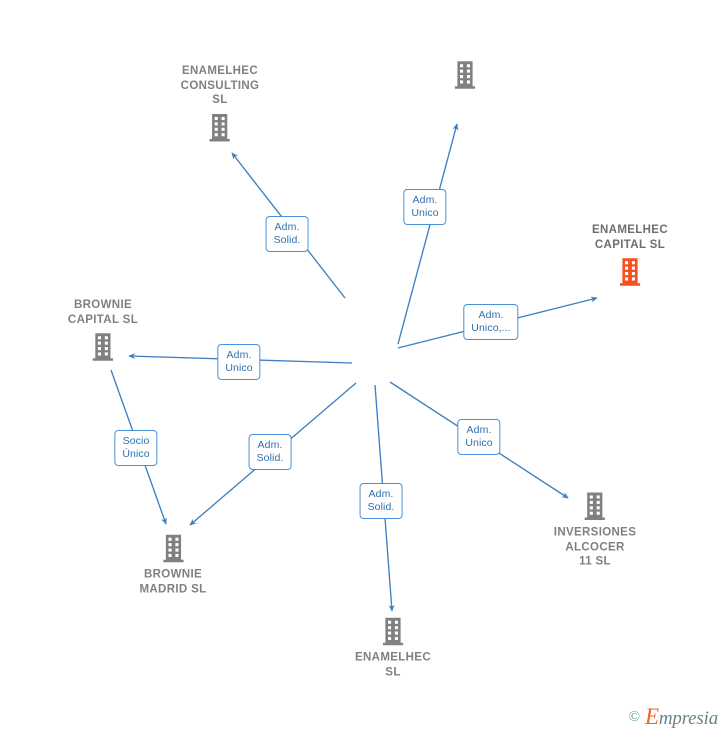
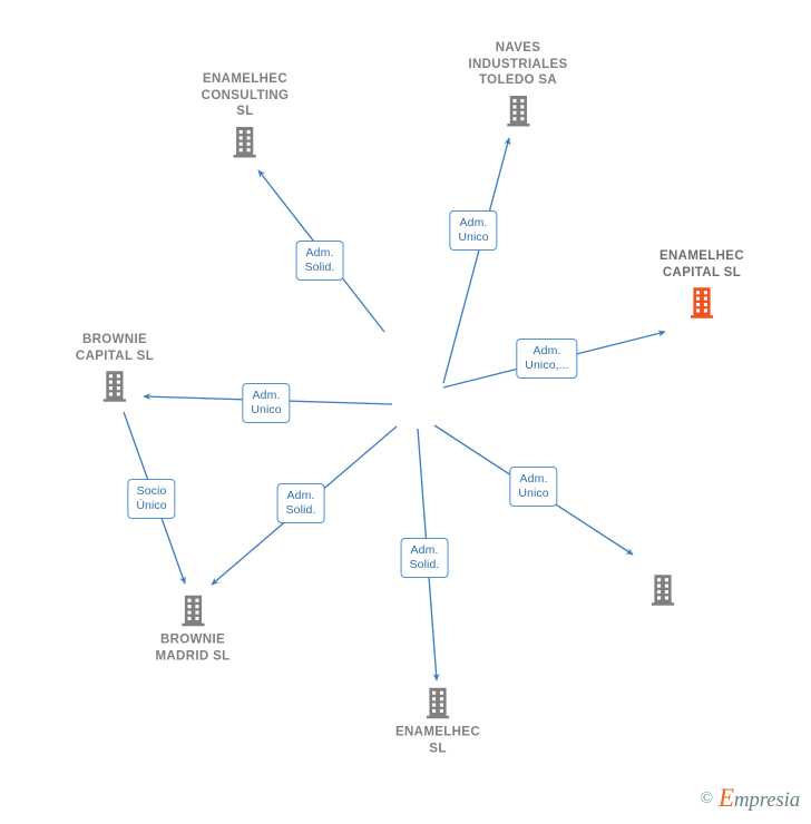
  ENAMELHEC
  CONSULTING
  SL
+ NAVES
+ INDUSTRIALES
+ TOLEDO SA
  ENAMELHEC
  CAPITAL SL
  BROWNIE
  CAPITAL SL
  BROWNIE
  MADRID SL
  ENAMELHEC
  SL
- INVERSIONES
- ALCOCER
- 11 SL
  Adm.
  Solid.
  Adm.
  Unico
  Adm.
  Unico,...
  Adm.
  Unico
  Socio
  Único
  Adm.
  Solid.
  Adm.
  Solid.
  Adm.
  Unico
  ©
  Empresia
